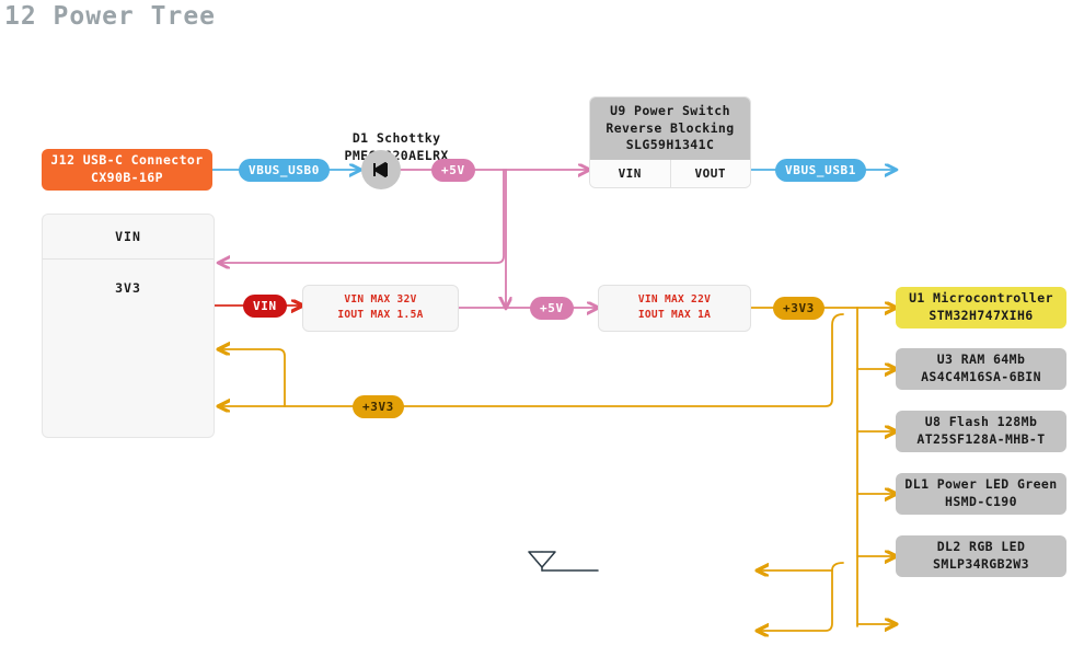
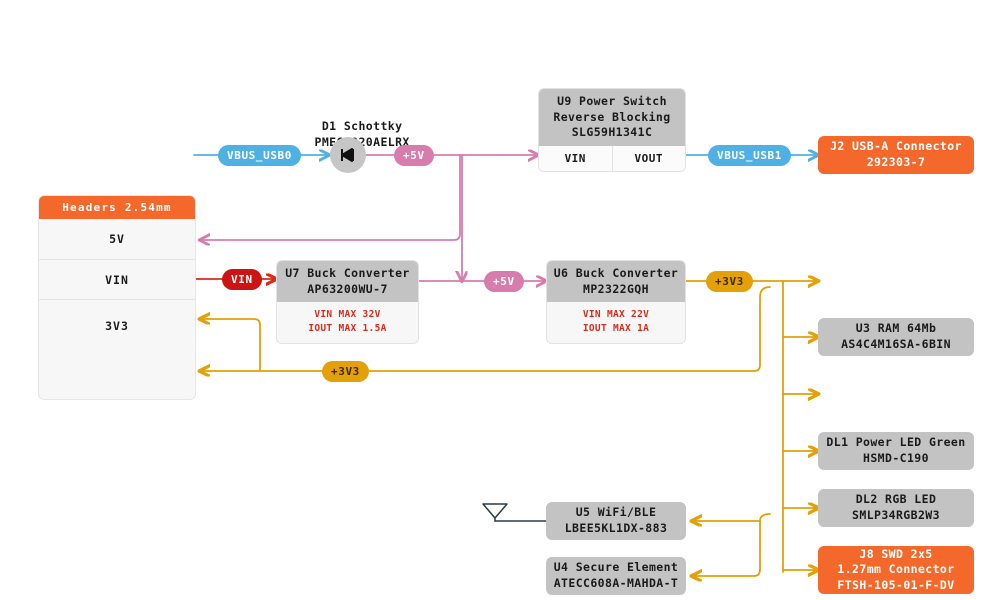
- 12 Power Tree
- J12 USB-C Connector
- CX90B-16P
  D1 Schottky PME20AELRX
  U9 Power Switch
  Reverse Blocking
  SLG59H1341C
  VIN
  VOUT
+ J2 USB-A Connector
+ 292303-7
+ Headers 2.54mm
+ 5V
  VIN
  3V3
+ U7 Buck Converter
+ AP63200WU-7
  VIN MAX 32V
  IOUT MAX 1.5A
+ U6 Buck Converter
+ MP2322GQH
  VIN MAX 22V
  IOUT MAX 1A
- U1 Microcontroller
- STM32H747XIH6
  U3 RAM 64Mb
  AS4C4M16SA-6BIN
- U8 Flash 128Mb
- AT25SF128A-MHB-T
  DL1 Power LED Green
  HSMD-C190
  DL2 RGB LED
  SMLP34RGB2W3
+ J8 SWD 2x5
+ 1.27mm Connector
+ FTSH-105-01-F-DV
+ U5 WiFi/BLE
+ LBEE5KL1DX-883
+ U4 Secure Element
+ ATECC608A-MAHDA-T
  VBUS_USB0
  VBUS_USB1
  +5V
  +5V
  +3V3
  +3V3
  VIN
